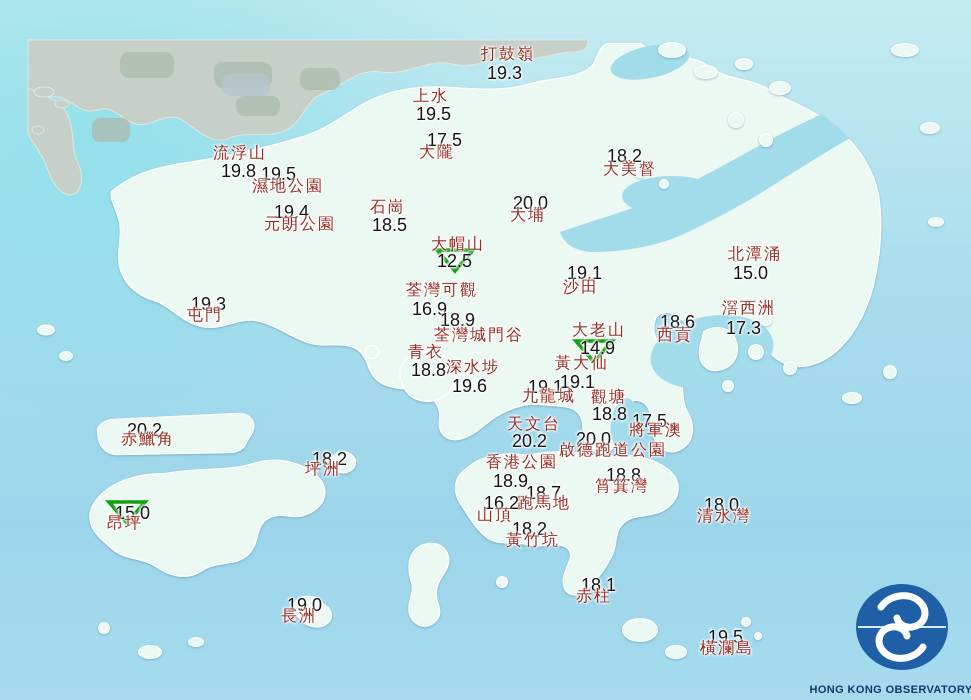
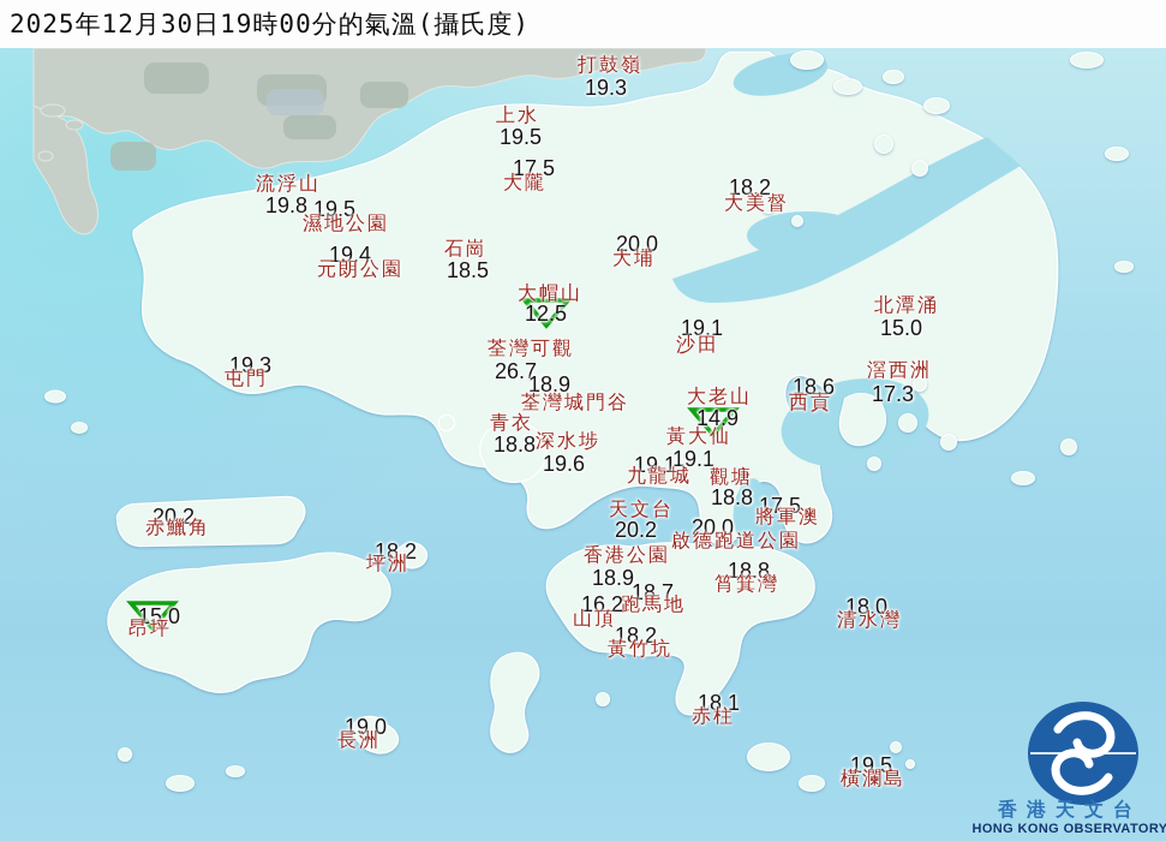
  19.3
  打鼓嶺
  19.5
  上水
  17.5
  大隴
  19.8
  流浮山
  19.5
  濕地公園
  19.4
  元朗公園
  18.5
  石崗
  20.0
  大埔
  18.2
  大美督
  12.5
  大帽山
- 16.9
+ 26.7
  荃灣可觀
  19.1
  沙田
  18.9
  荃灣城門谷
  14.9
  大老山
  15.0
  北潭涌
  18.6
  西貢
  17.3
  滘西洲
  19.3
  屯門
  18.8
  青衣
  19.6
  深水埗
  19.1
  黃大仙
  19.1
  九龍城
  18.8
  觀塘
  20.2
  天文台
  20.0
  啟德跑道公園
  17.5
  將軍澳
  18.8
  筲箕灣
  18.9
  香港公園
  18.7
  跑馬地
  16.2
  山頂
  18.2
  黃竹坑
  18.0
  清水灣
  18.1
  赤柱
  20.2
  赤鱲角
  18.2
  坪洲
  15.0
  昂坪
  19.0
  長洲
  19.5
  橫瀾島
+ 2025年12月30日19時00分的氣溫(攝氏度)
+ 香港天文台
  HONG KONG OBSERVATORY
